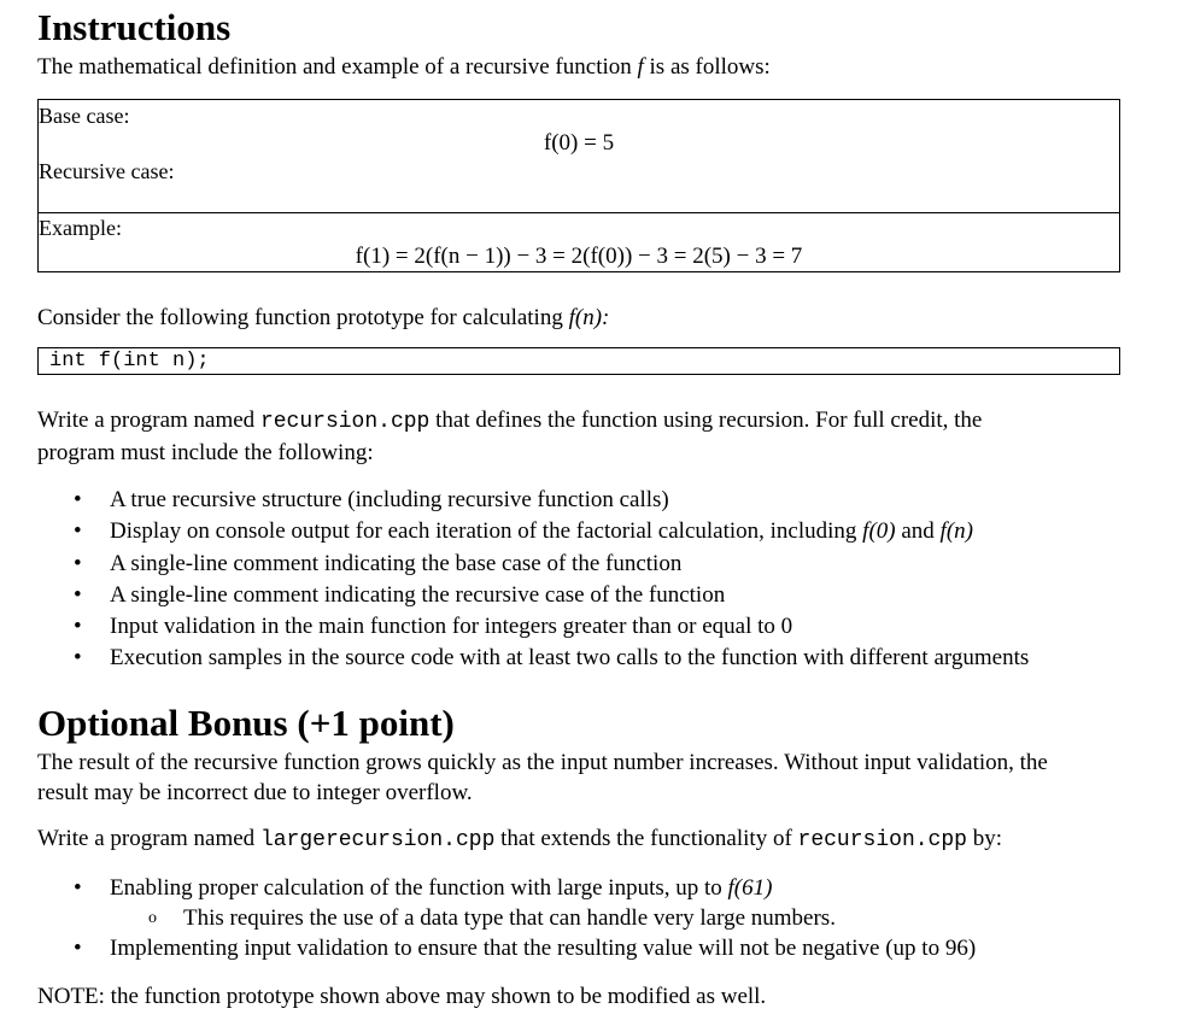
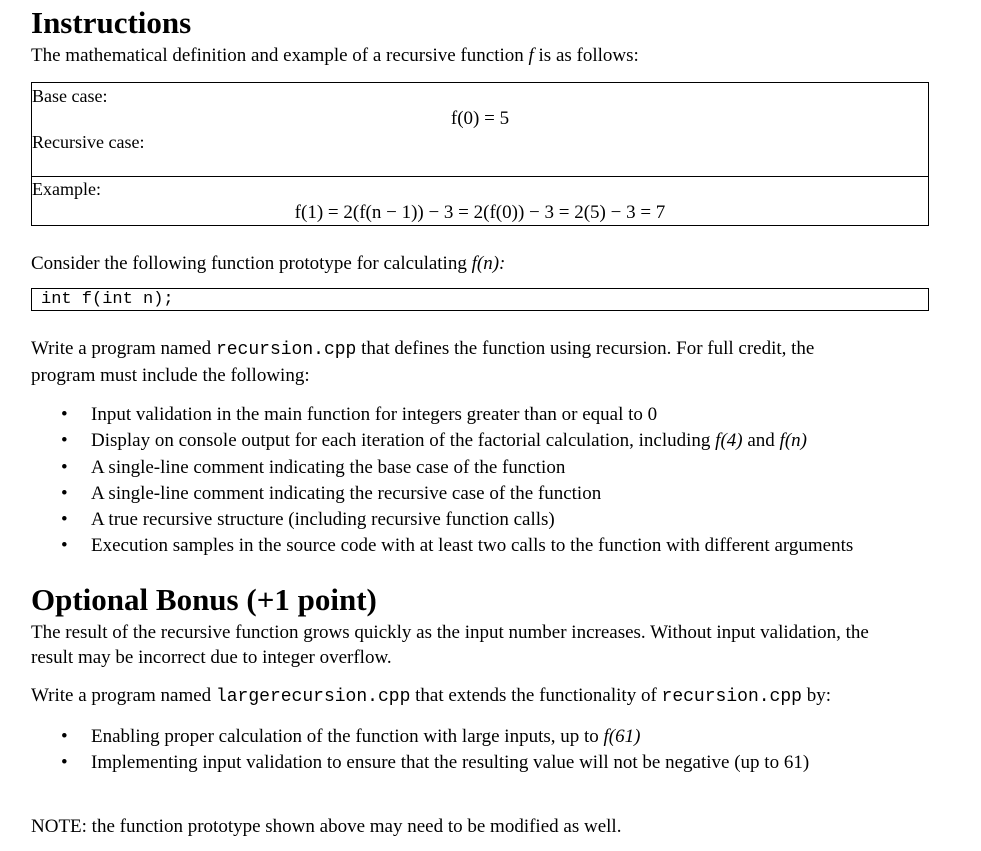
  Instructions
  The mathematical definition and example of a recursive function f is as follows:
  Base case:
  f(0) = 5
  Recursive case:
  Example:
  f(1) = 2(f(n − 1)) − 3 = 2(f(0)) − 3 = 2(5) − 3 = 7
  Consider the following function prototype for calculating f(n):
  int f(int n);
  Write a program named recursion.cpp that defines the function using recursion. For full credit, the
  program must include the following:
  •
- A true recursive structure (including recursive function calls)
+ Input validation in the main function for integers greater than or equal to 0
  •
- Display on console output for each iteration of the factorial calculation, including f(0) and f(n)
+ Display on console output for each iteration of the factorial calculation, including f(4) and f(n)
  •
  A single-line comment indicating the base case of the function
  •
  A single-line comment indicating the recursive case of the function
  •
- Input validation in the main function for integers greater than or equal to 0
+ A true recursive structure (including recursive function calls)
  •
  Execution samples in the source code with at least two calls to the function with different arguments
  Optional Bonus (+1 point)
  The result of the recursive function grows quickly as the input number increases. Without input validation, the
  result may be incorrect due to integer overflow.
  Write a program named largerecursion.cpp that extends the functionality of recursion.cpp by:
  •
  Enabling proper calculation of the function with large inputs, up to f(61)
- o
- This requires the use of a data type that can handle very large numbers.
  •
- Implementing input validation to ensure that the resulting value will not be negative (up to 96)
+ Implementing input validation to ensure that the resulting value will not be negative (up to 61)
- NOTE: the function prototype shown above may shown to be modified as well.
+ NOTE: the function prototype shown above may need to be modified as well.
